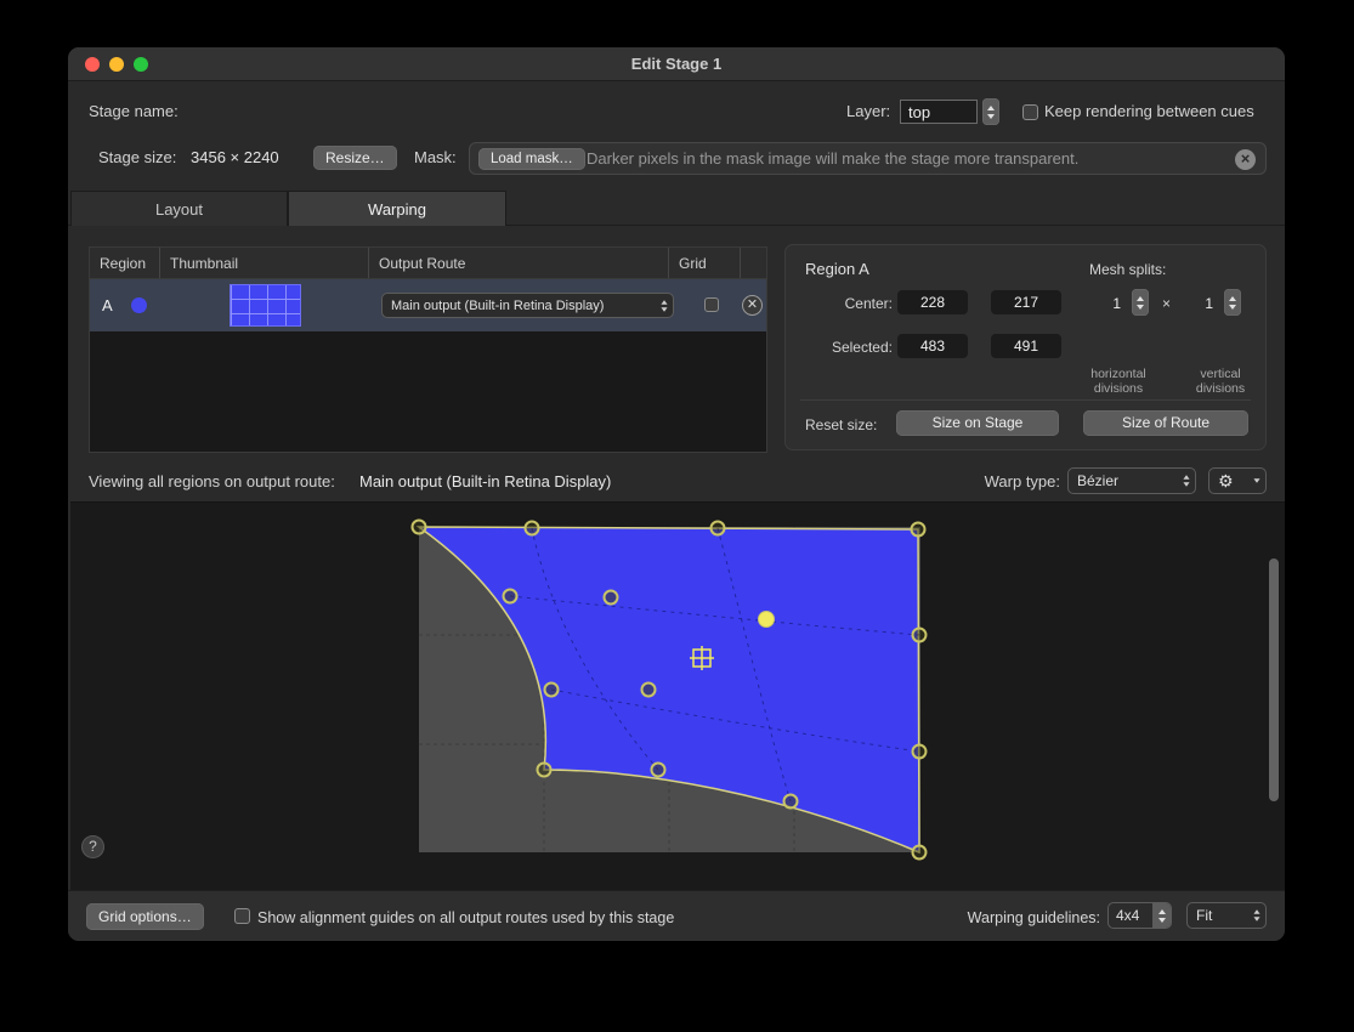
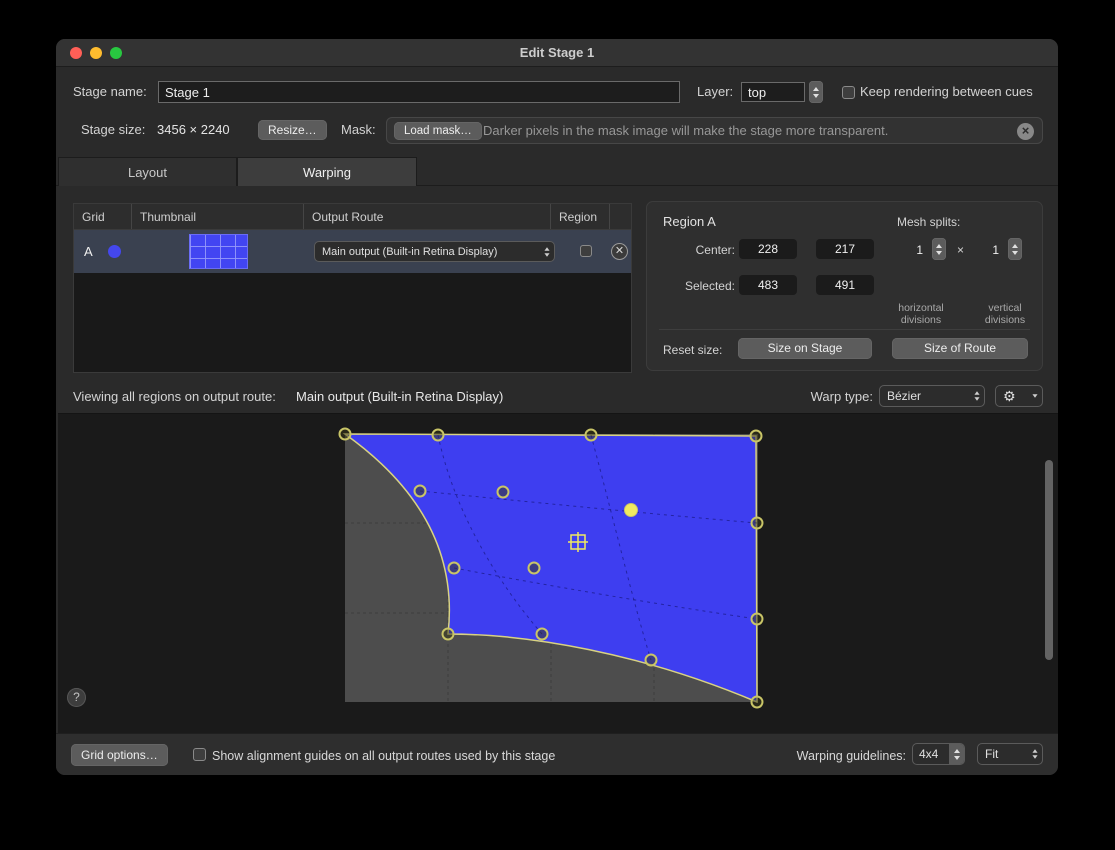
  Edit Stage 1
  Stage name:
+ Stage 1
  Layer:
  top
  Keep rendering between cues
  Stage size:
  3456 × 2240
  Resize…
  Mask:
  Load mask…
  Darker pixels in the mask image will make the stage more transparent.
  ×
  Layout
  Warping
- Region
+ Grid
  Thumbnail
  Output Route
- Grid
+ Region
  A
  Main output (Built-in Retina Display)
  ✕
  Region A
  Mesh splits:
  Center:
  228
  217
  1
  ×
  1
  Selected:
  483
  491
  horizontal divisions
  vertical divisions
  Reset size:
  Size on Stage
  Size of Route
  Viewing all regions on output route:
  Main output (Built-in Retina Display)
  Warp type:
  Bézier
  ⚙
  ?
  Grid options…
  Show alignment guides on all output routes used by this stage
  Warping guidelines:
  4x4
  Fit
